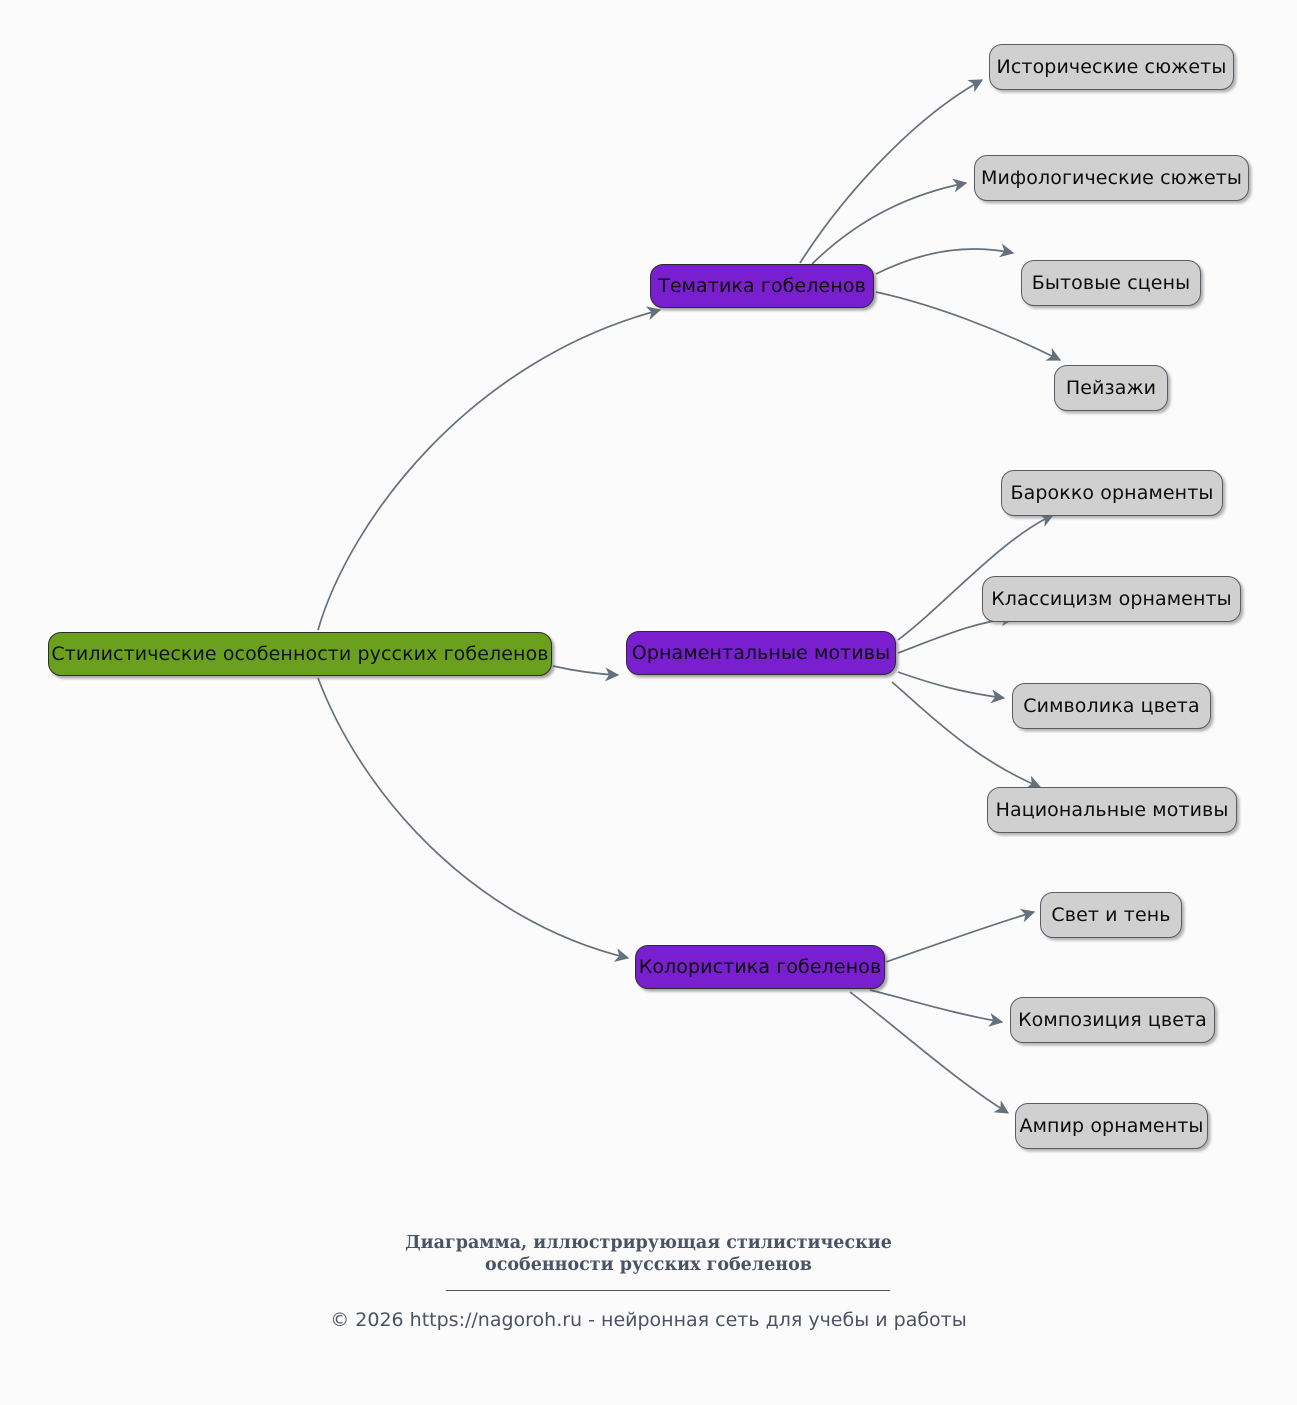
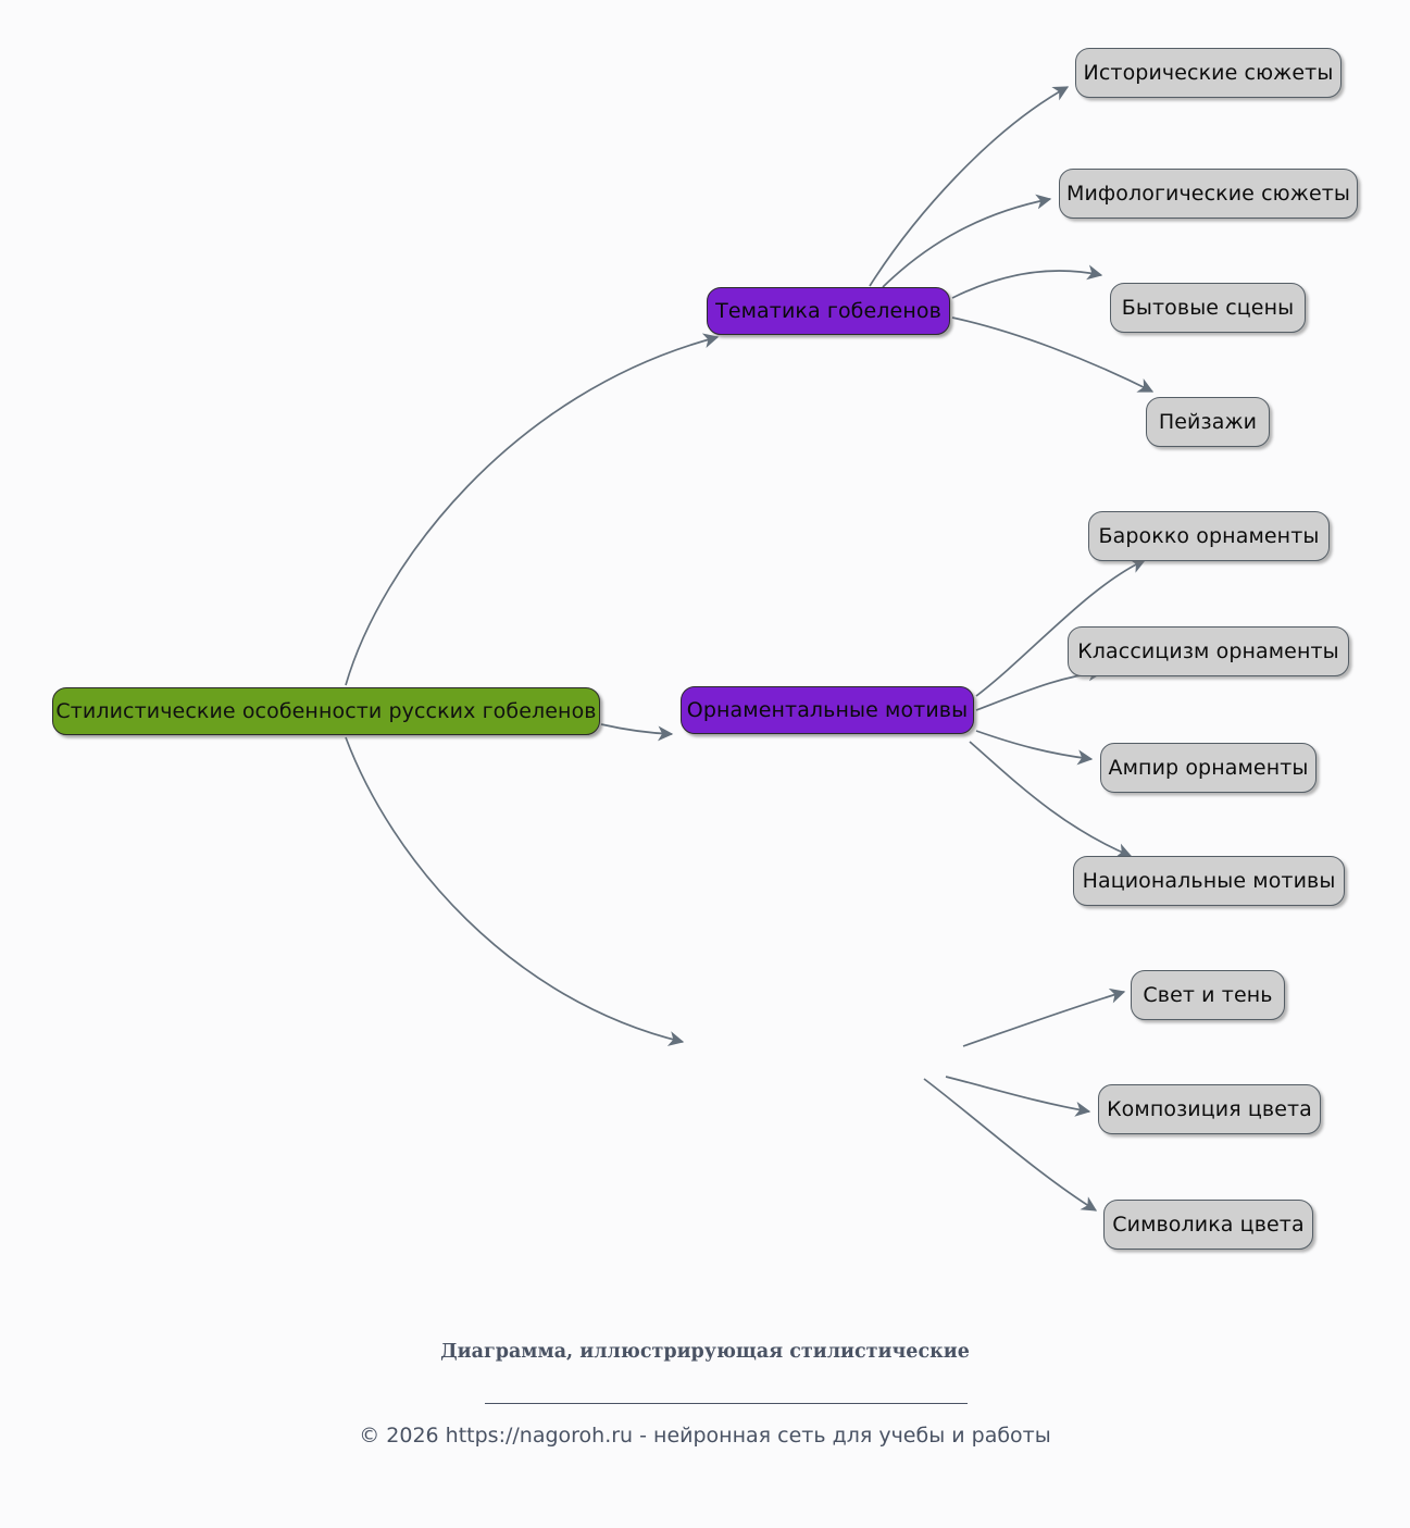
  Стилистические особенности русских гобеленов
  Тематика гобеленов
  Орнаментальные мотивы
- Колористика гобеленов
  Исторические сюжеты
  Мифологические сюжеты
  Бытовые сцены
  Пейзажи
  Барокко орнаменты
  Классицизм орнаменты
- Символика цвета
+ Ампир орнаменты
  Национальные мотивы
  Свет и тень
  Композиция цвета
- Ампир орнаменты
+ Символика цвета
  Диаграмма, иллюстрирующая стилистические
- особенности русских гобеленов
  © 2026 https://nagoroh.ru - нейронная сеть для учебы и работы
